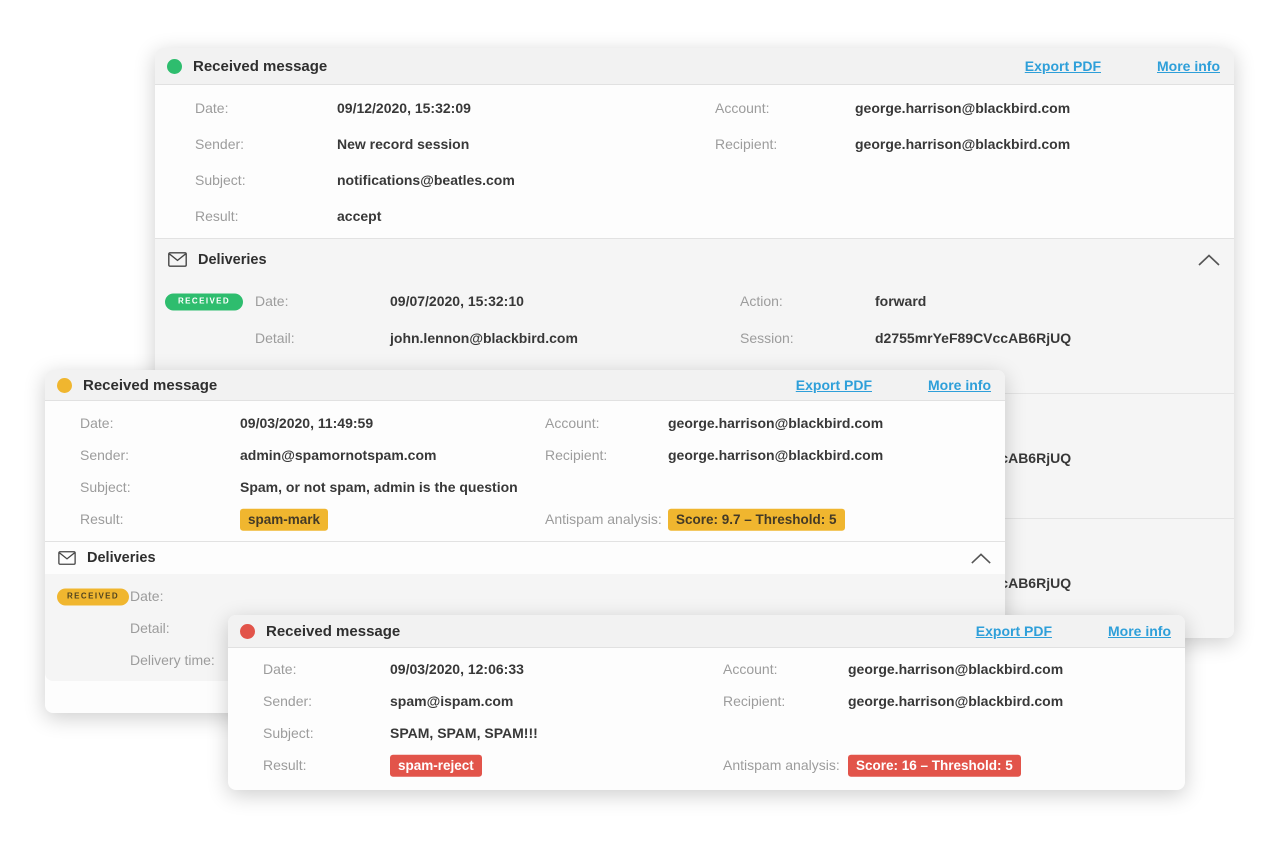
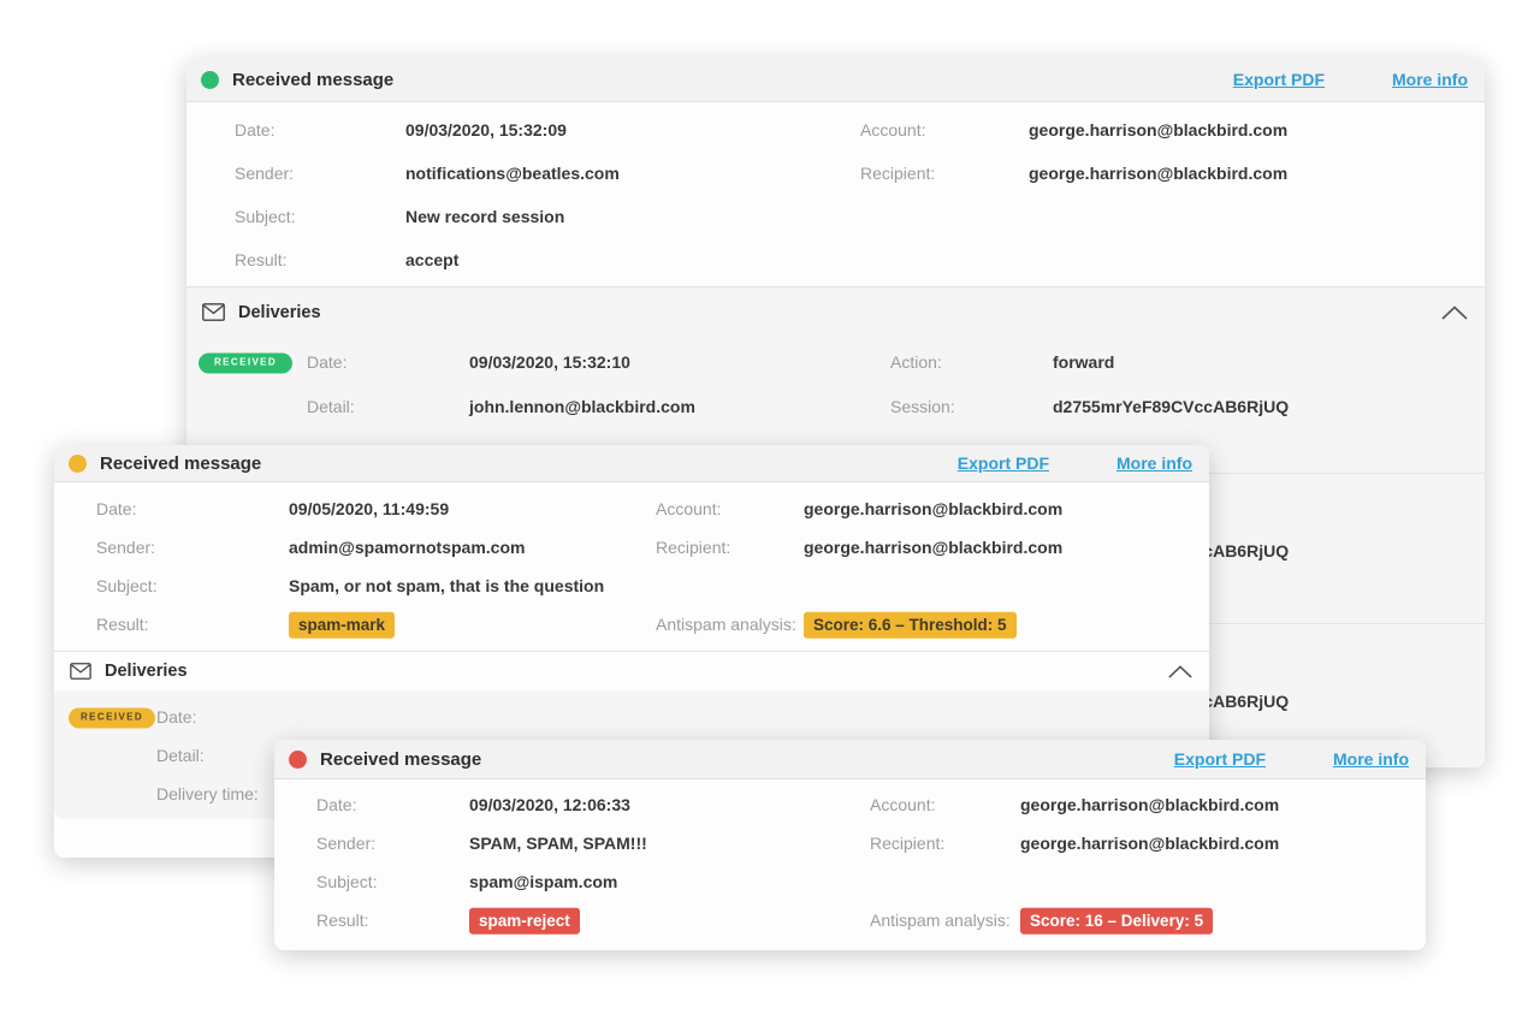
  Received message
  Export PDF
  More info
  Date:
- 09/12/2020, 15:32:09
+ 09/03/2020, 15:32:09
  Account:
  george.harrison@blackbird.com
  Sender:
- New record session
+ notifications@beatles.com
  Recipient:
  george.harrison@blackbird.com
  Subject:
- notifications@beatles.com
+ New record session
  Result:
  accept
  Deliveries
  RECEIVED
  Date:
- 09/07/2020, 15:32:10
+ 09/03/2020, 15:32:10
  Action:
  forward
  Detail:
  john.lennon@blackbird.com
  Session:
  d2755mrYeF89CVccAB6RjUQ
  Received message
  Export PDF
  More info
  Date:
- 09/03/2020, 11:49:59
+ 09/05/2020, 11:49:59
  Account:
  george.harrison@blackbird.com
  Sender:
  admin@spamornotspam.com
  Recipient:
  george.harrison@blackbird.com
  Subject:
- Spam, or not spam, admin is the question
+ Spam, or not spam, that is the question
  Result:
  spam-mark
  Antispam analysis:
- Score: 9.7 – Threshold: 5
+ Score: 6.6 – Threshold: 5
  Deliveries
  RECEIVED
  Date:
  Detail:
  Delivery time:
  Received message
  Export PDF
  More info
  Date:
  09/03/2020, 12:06:33
  Account:
  george.harrison@blackbird.com
  Sender:
- spam@ispam.com
+ SPAM, SPAM, SPAM!!!
  Recipient:
  george.harrison@blackbird.com
  Subject:
- SPAM, SPAM, SPAM!!!
+ spam@ispam.com
  Result:
  spam-reject
  Antispam analysis:
- Score: 16 – Threshold: 5
+ Score: 16 – Delivery: 5
